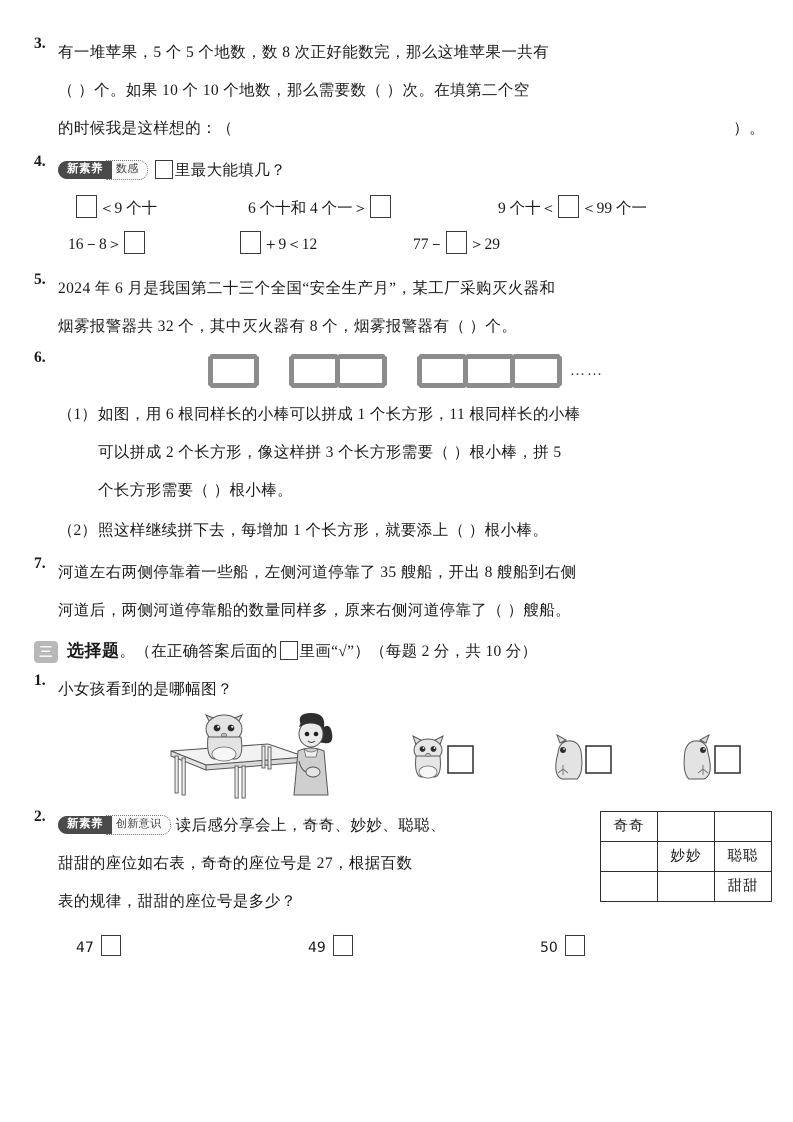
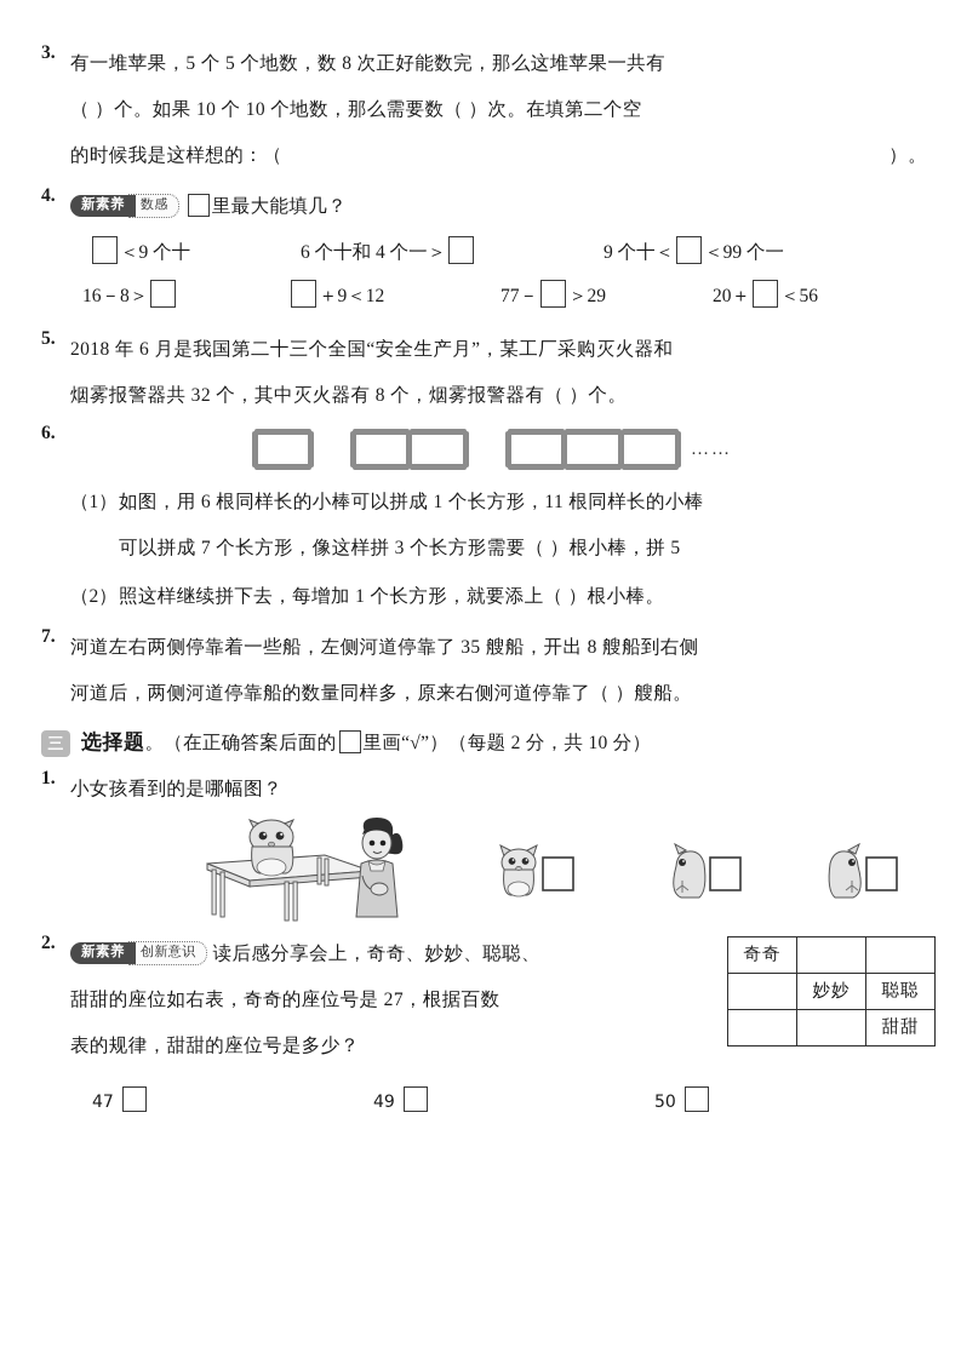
  3.
  有一堆苹果，5 个 5 个地数，数 8 次正好能数完，那么这堆苹果一共有
  （ ）个。如果 10 个 10 个地数，那么需要数（ ）次。在填第二个空
  的时候我是这样想的：（
  ）。
  4.
  新素养
  数感
  里最大能填几？
  ＜9 个十
  6 个十和 4 个一＞
  9 个十＜ ＜99 个一
  16－8＞
  ＋9＜12
  77－ ＞29
+ 20＋ ＜56
  5.
- 2024 年 6 月是我国第二十三个全国“安全生产月”，某工厂采购灭火器和
+ 2018 年 6 月是我国第二十三个全国“安全生产月”，某工厂采购灭火器和
  烟雾报警器共 32 个，其中灭火器有 8 个，烟雾报警器有（ ）个。
  6.
  ……
  （1）
  如图，用 6 根同样长的小棒可以拼成 1 个长方形，11 根同样长的小棒
- 可以拼成 2 个长方形，像这样拼 3 个长方形需要（ ）根小棒，拼 5
+ 可以拼成 7 个长方形，像这样拼 3 个长方形需要（ ）根小棒，拼 5
- 个长方形需要（ ）根小棒。
  （2）
  照这样继续拼下去，每增加 1 个长方形，就要添上（ ）根小棒。
  7.
  河道左右两侧停靠着一些船，左侧河道停靠了 35 艘船，开出 8 艘船到右侧
  河道后，两侧河道停靠船的数量同样多，原来右侧河道停靠了（ ）艘船。
  三
  选择题。（在正确答案后面的 里画“√”）（每题 2 分，共 10 分）
  1.
  小女孩看到的是哪幅图？
  2.
  新素养
  创新意识
  读后感分享会上，奇奇、妙妙、聪聪、
  甜甜的座位如右表，奇奇的座位号是 27，根据百数
  表的规律，甜甜的座位号是多少？
  奇奇
  	妙妙	聪聪
  		甜甜
  47
  49
  50
